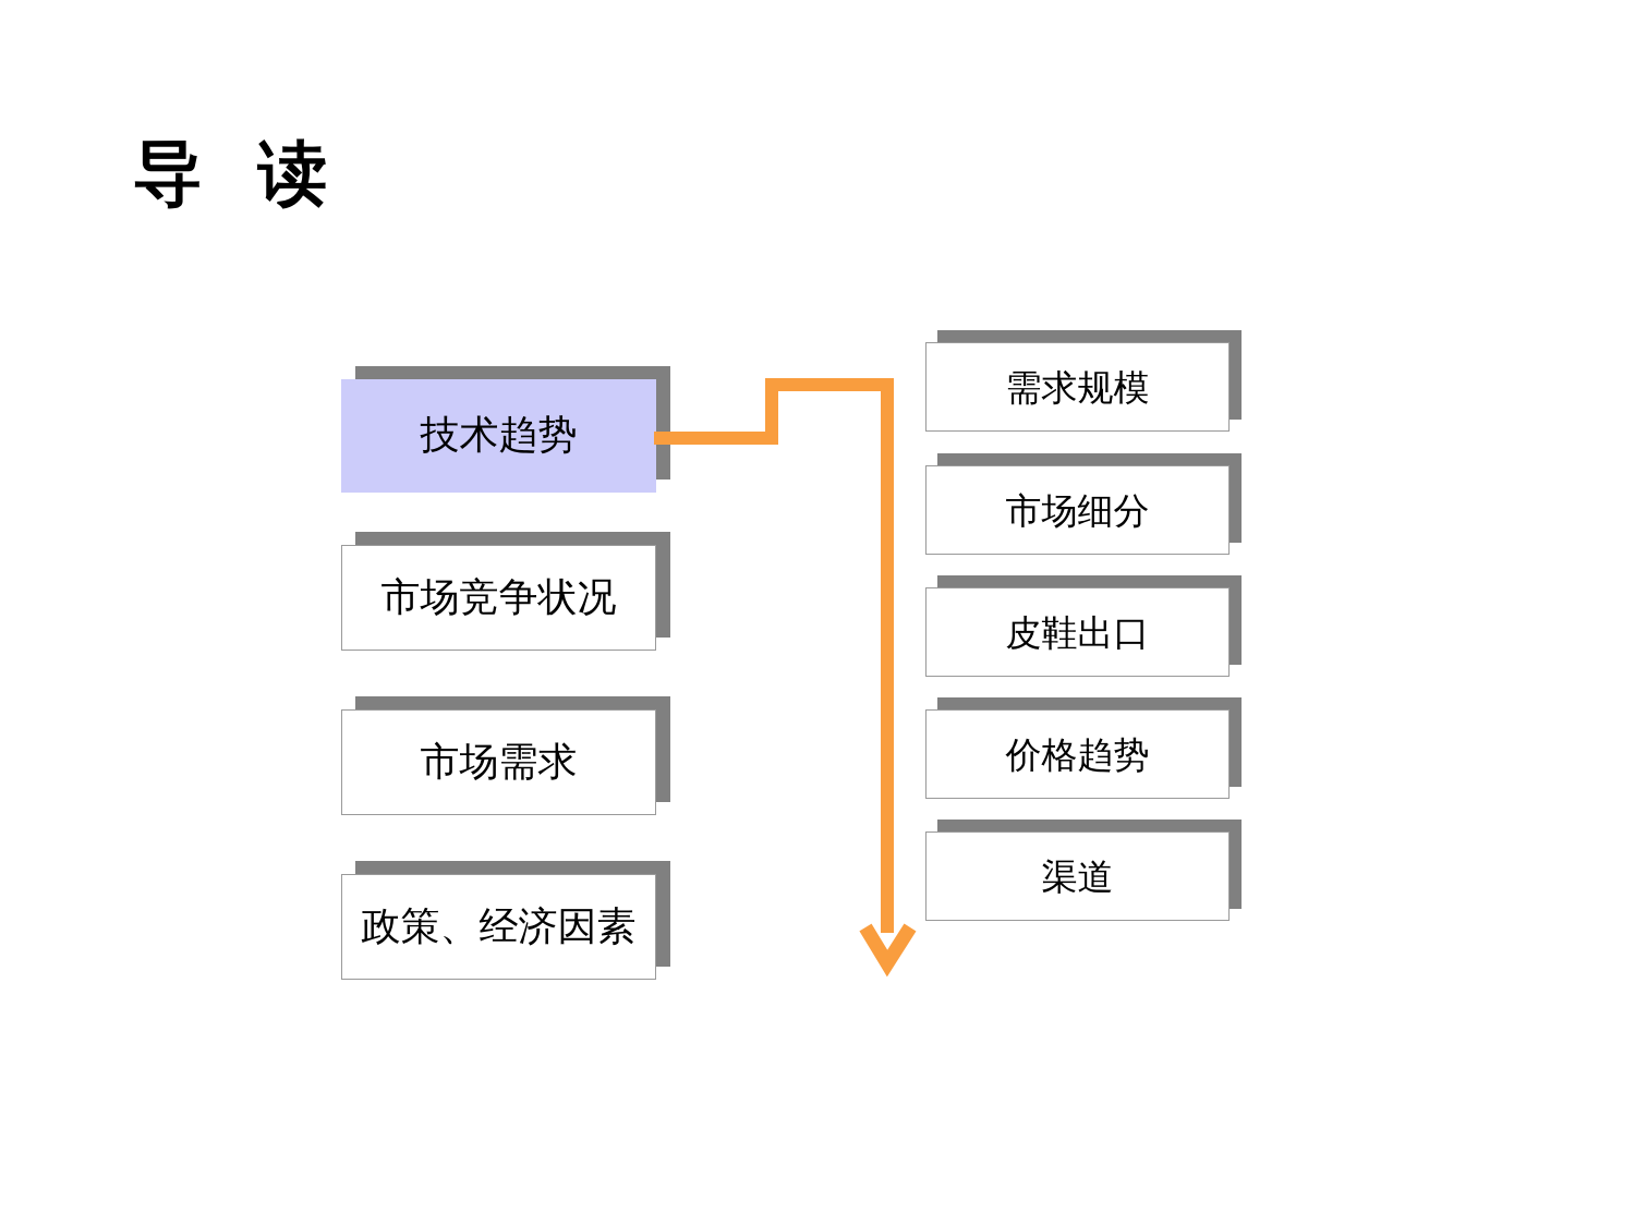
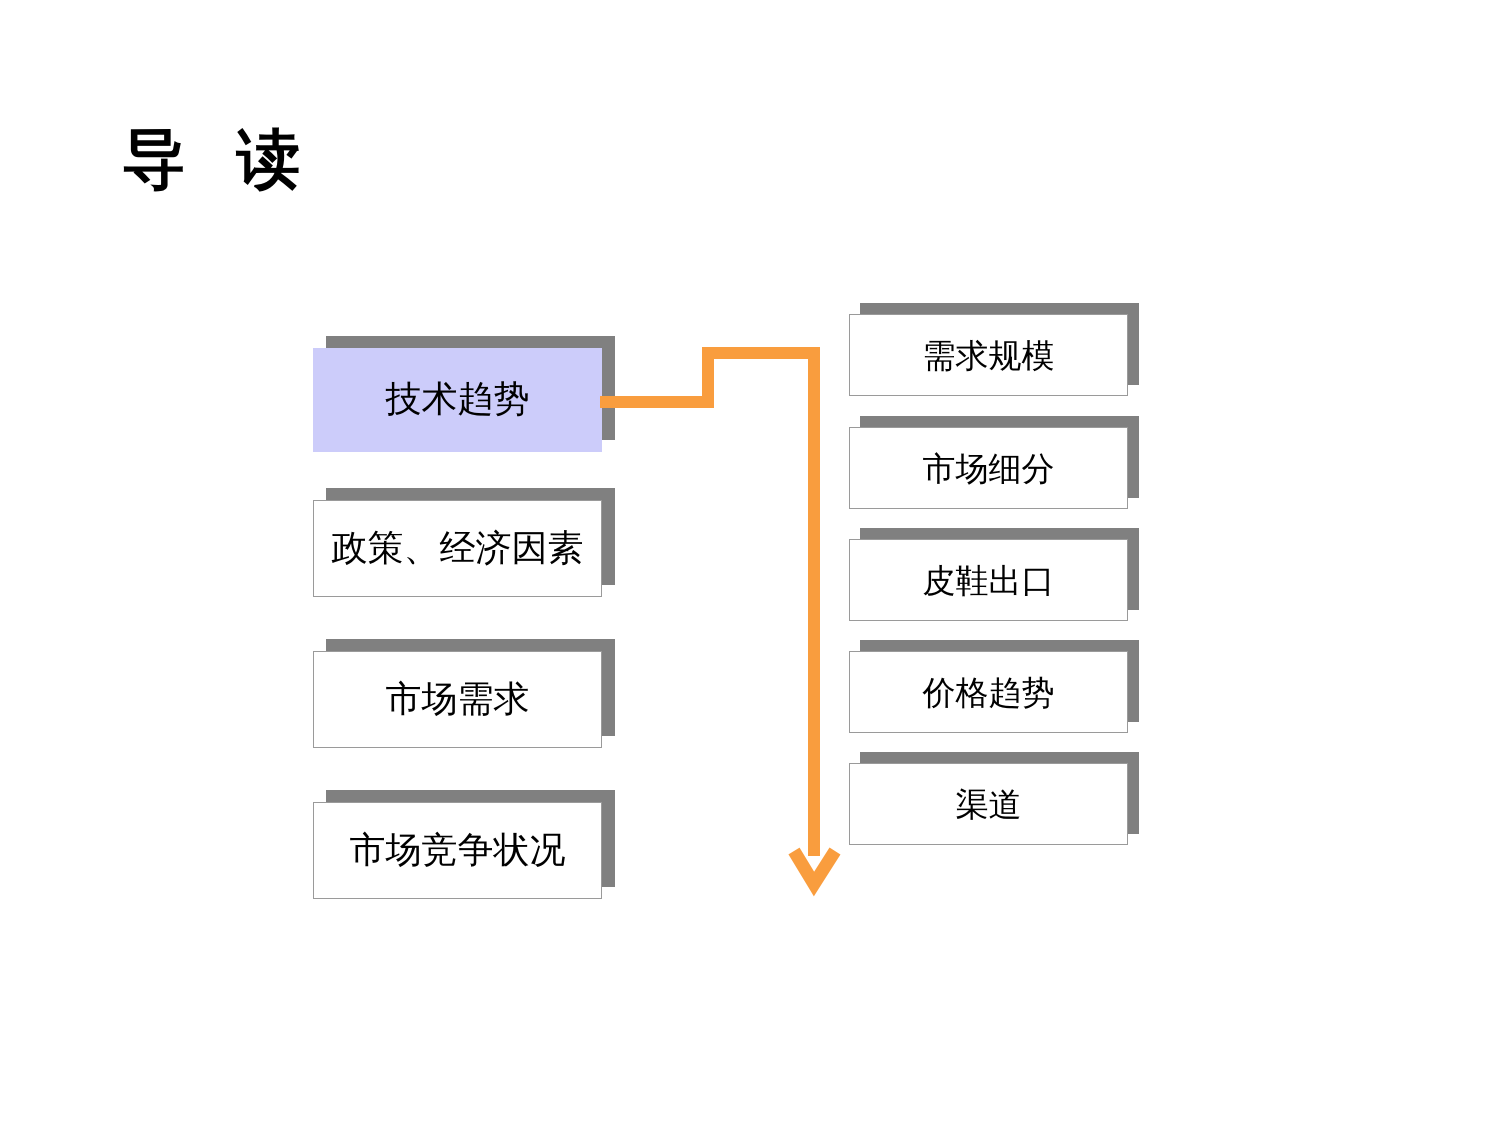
  导 读
  技术趋势
- 市场竞争状况
+ 政策、经济因素
  市场需求
- 政策、经济因素
+ 市场竞争状况
  需求规模
  市场细分
  皮鞋出口
  价格趋势
  渠道
